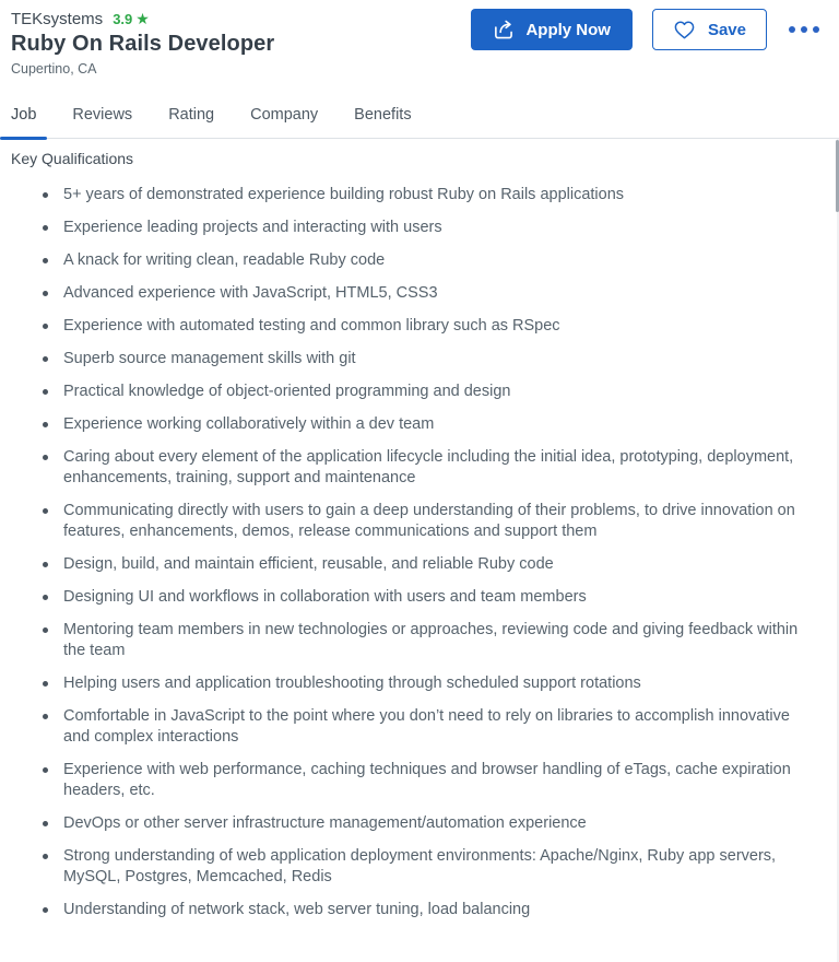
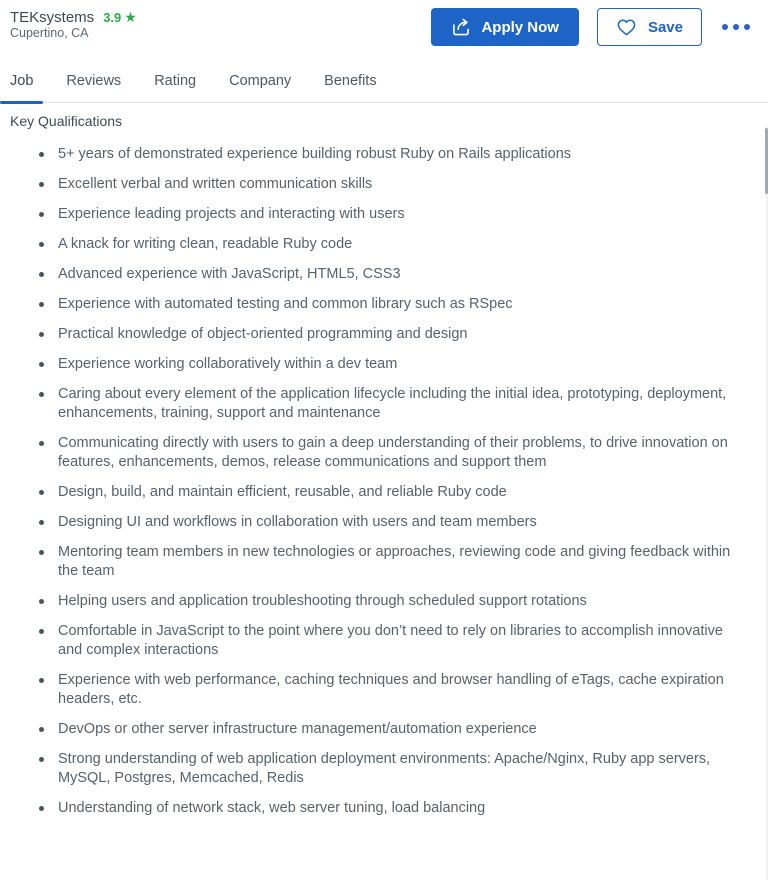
  TEKsystems
  3.9
  ★
- Ruby On Rails Developer
  Cupertino, CA
  Apply Now
  Save
  Job
  Reviews
  Rating
  Company
  Benefits
  Key Qualifications
  5+ years of demonstrated experience building robust Ruby on Rails applications
+ Excellent verbal and written communication skills
  Experience leading projects and interacting with users
  A knack for writing clean, readable Ruby code
  Advanced experience with JavaScript, HTML5, CSS3
  Experience with automated testing and common library such as RSpec
- Superb source management skills with git
  Practical knowledge of object-oriented programming and design
  Experience working collaboratively within a dev team
  Caring about every element of the application lifecycle including the initial idea, prototyping, deployment, enhancements, training, support and maintenance
  Communicating directly with users to gain a deep understanding of their problems, to drive innovation on features, enhancements, demos, release communications and support them
  Design, build, and maintain efficient, reusable, and reliable Ruby code
  Designing UI and workflows in collaboration with users and team members
  Mentoring team members in new technologies or approaches, reviewing code and giving feedback within the team
  Helping users and application troubleshooting through scheduled support rotations
  Comfortable in JavaScript to the point where you don’t need to rely on libraries to accomplish innovative and complex interactions
  Experience with web performance, caching techniques and browser handling of eTags, cache expiration headers, etc.
  DevOps or other server infrastructure management/automation experience
  Strong understanding of web application deployment environments: Apache/Nginx, Ruby app servers, MySQL, Postgres, Memcached, Redis
  Understanding of network stack, web server tuning, load balancing
